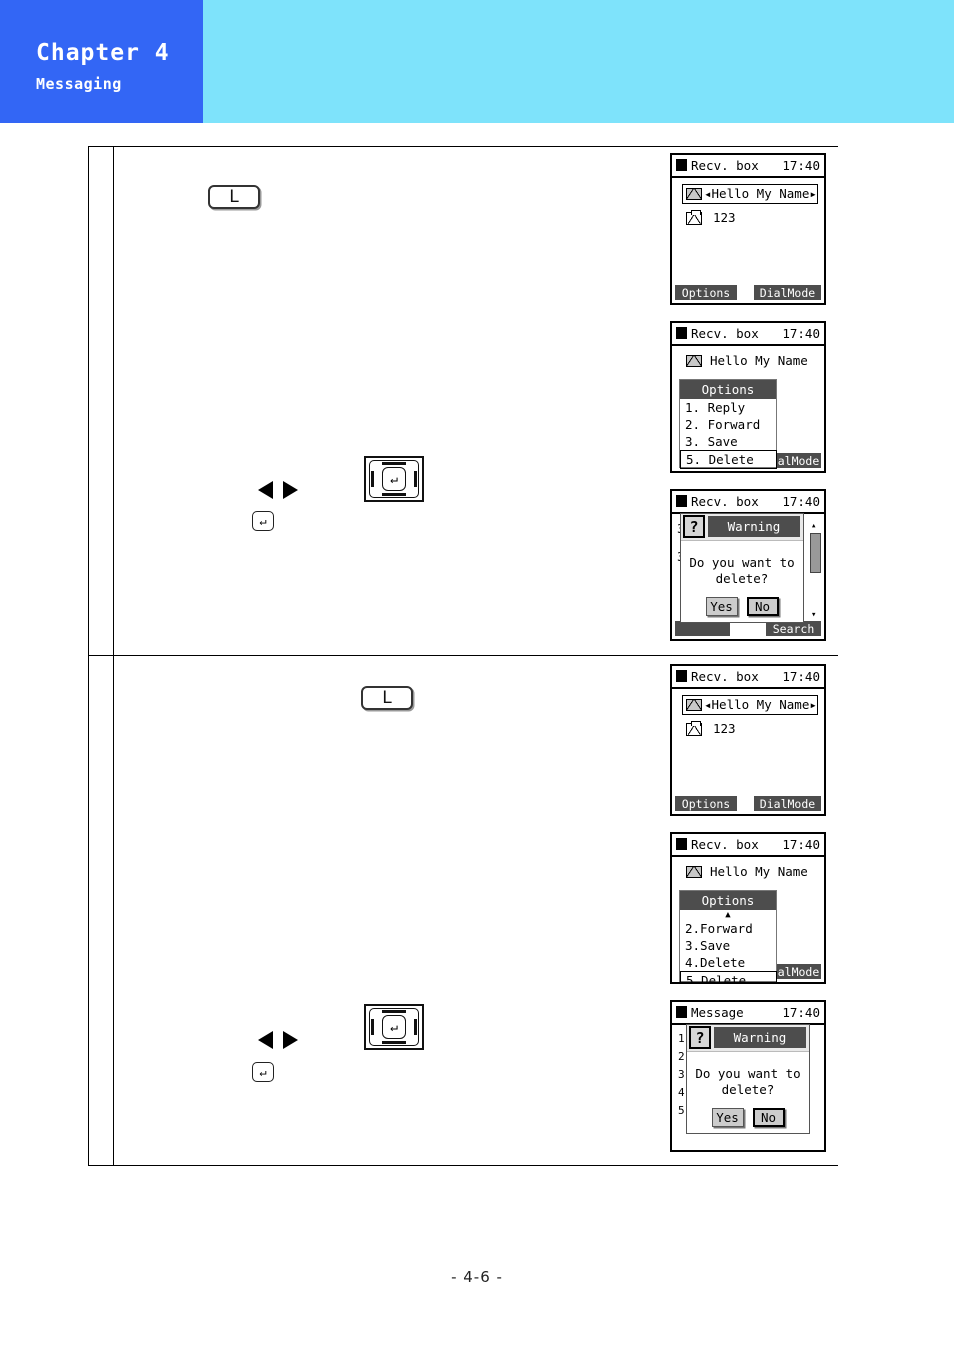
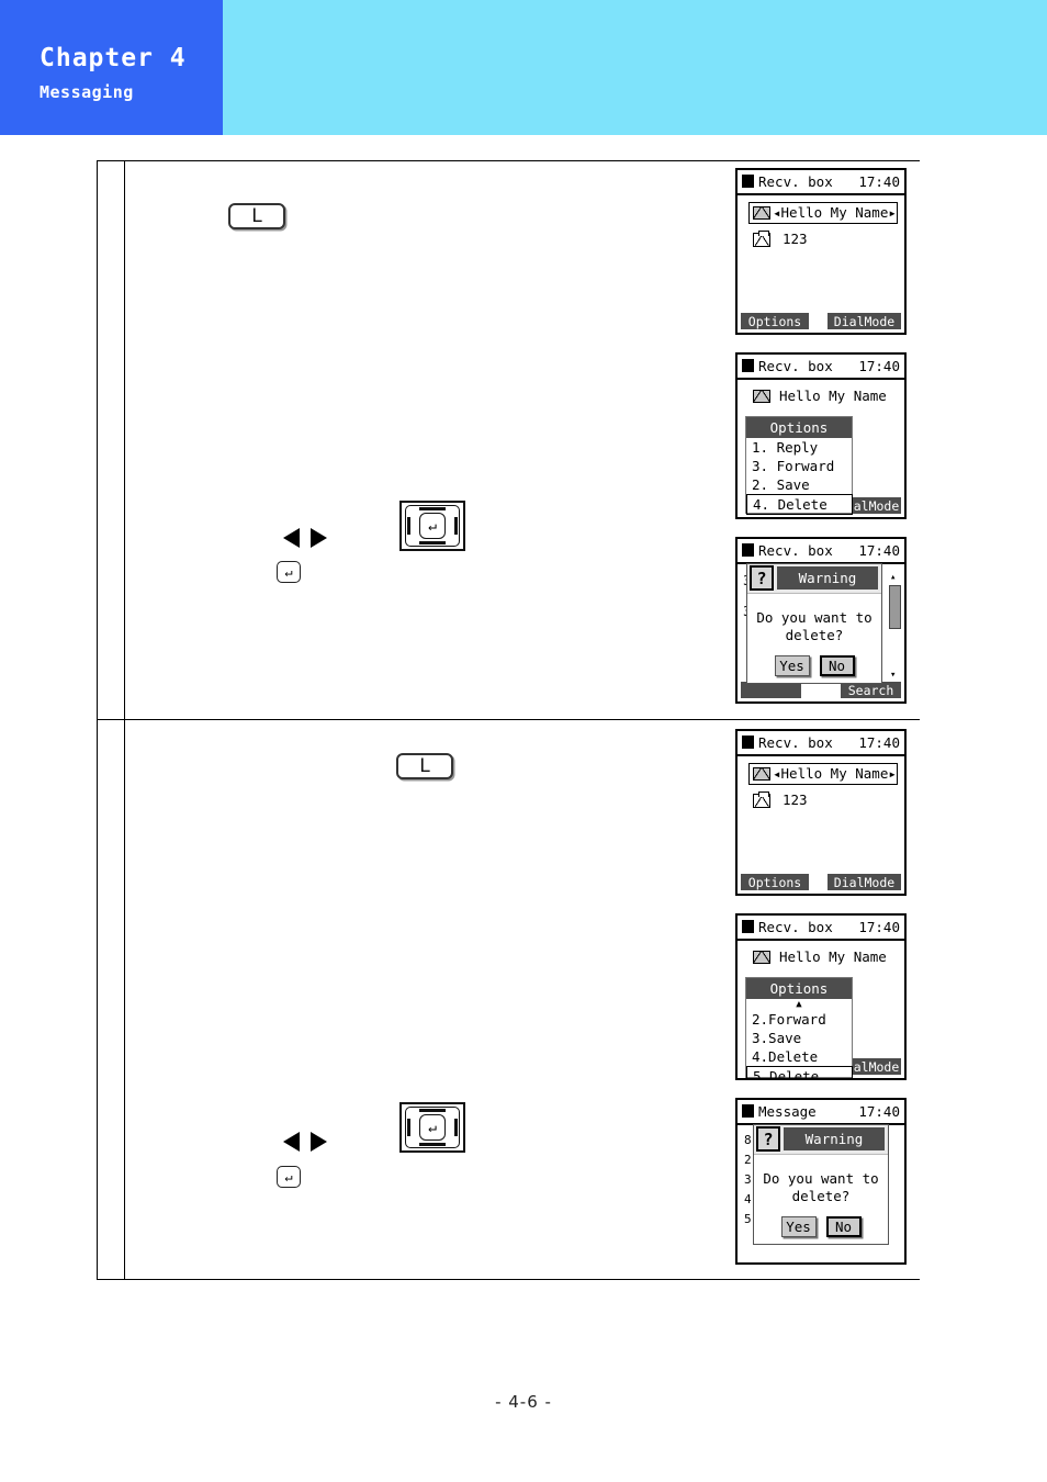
  Chapter 4
  Messaging
  L
  ↵
  ↵
  Recv. box
  17:40
  ◂Hello My Name▸
  123
  Options
  DialMode
  Recv. box
  17:40
  Hello My Name
  alMode
  Options
  1. Reply
- 2. Forward
+ 3. Forward
- 3. Save
+ 2. Save
- 5. Delete
+ 4. Delete
  Recv. box
  17:40
  Search
  ▴
  ▾
  ?
  Warning
  Do you want to
  delete?
  Yes
  No
  L
  ↵
  ↵
  Recv. box
  17:40
  ◂Hello My Name▸
  123
  Options
  DialMode
  Recv. box
  17:40
  Hello My Name
  alMode
  Options
  ▲
  2.Forward
  3.Save
  4.Delete
  5.Delete
  Message
  17:40
- 1
+ 8
  2
  3
  4
  5
  ?
  Warning
  Do you want to
  delete?
  Yes
  No
  - 4-6 -
